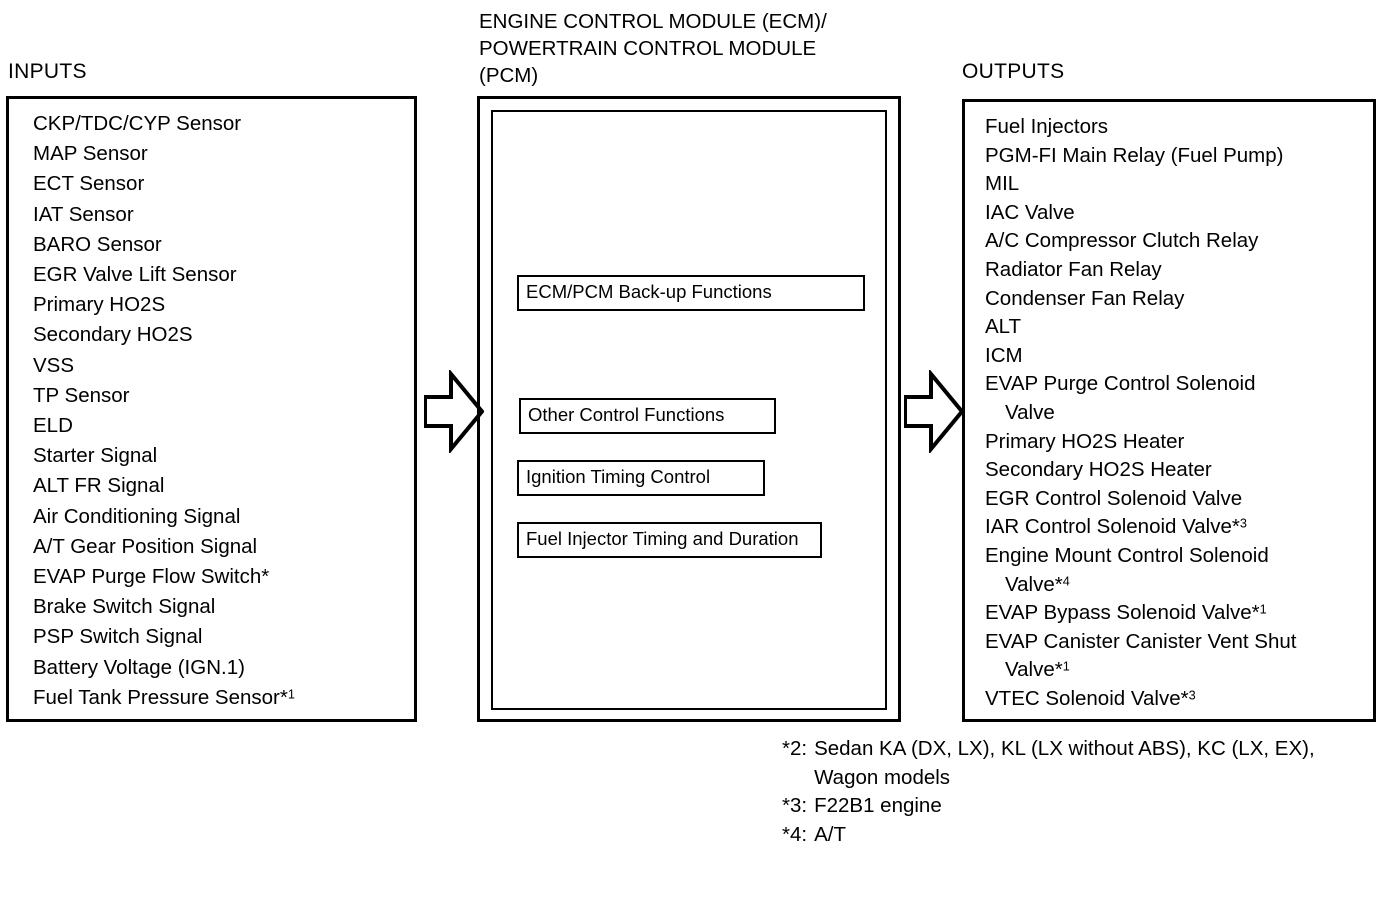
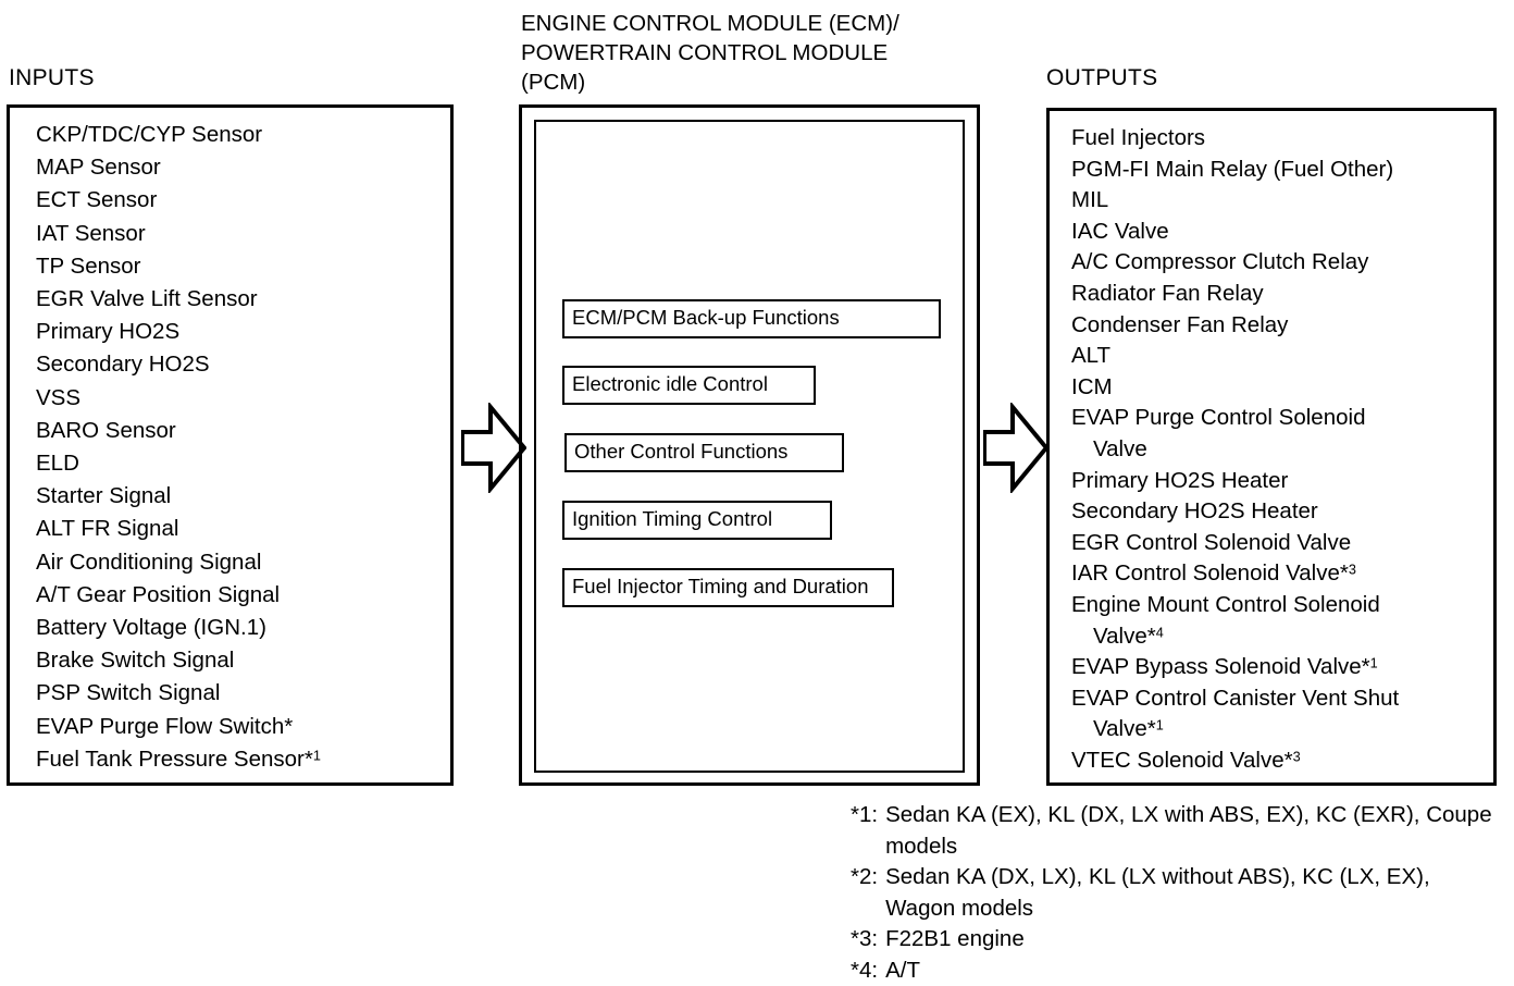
  INPUTS
  CKP/TDC/CYP Sensor
  MAP Sensor
  ECT Sensor
  IAT Sensor
- BARO Sensor
+ TP Sensor
  EGR Valve Lift Sensor
  Primary HO2S
  Secondary HO2S
  VSS
- TP Sensor
+ BARO Sensor
  ELD
  Starter Signal
  ALT FR Signal
  Air Conditioning Signal
  A/T Gear Position Signal
- EVAP Purge Flow Switch*
+ Battery Voltage (IGN.1)
  Brake Switch Signal
  PSP Switch Signal
- Battery Voltage (IGN.1)
+ EVAP Purge Flow Switch*
  Fuel Tank Pressure Sensor*1
  ENGINE CONTROL MODULE (ECM)/
  POWERTRAIN CONTROL MODULE
  (PCM)
  ECM/PCM Back-up Functions
+ Electronic idle Control
  Other Control Functions
  Ignition Timing Control
  Fuel Injector Timing and Duration
  OUTPUTS
  Fuel Injectors
- PGM-FI Main Relay (Fuel Pump)
+ PGM-FI Main Relay (Fuel Other)
  MIL
  IAC Valve
  A/C Compressor Clutch Relay
  Radiator Fan Relay
  Condenser Fan Relay
  ALT
  ICM
  EVAP Purge Control Solenoid
  Valve
  Primary HO2S Heater
  Secondary HO2S Heater
  EGR Control Solenoid Valve
  IAR Control Solenoid Valve*3
  Engine Mount Control Solenoid
  Valve*4
  EVAP Bypass Solenoid Valve*1
- EVAP Canister Canister Vent Shut
+ EVAP Control Canister Vent Shut
  Valve*1
  VTEC Solenoid Valve*3
+ *1:
+ Sedan KA (EX), KL (DX, LX with ABS, EX), KC (EXR), Coupe models
  *2:
  Sedan KA (DX, LX), KL (LX without ABS), KC (LX, EX), Wagon models
  *3:
  F22B1 engine
  *4:
  A/T
